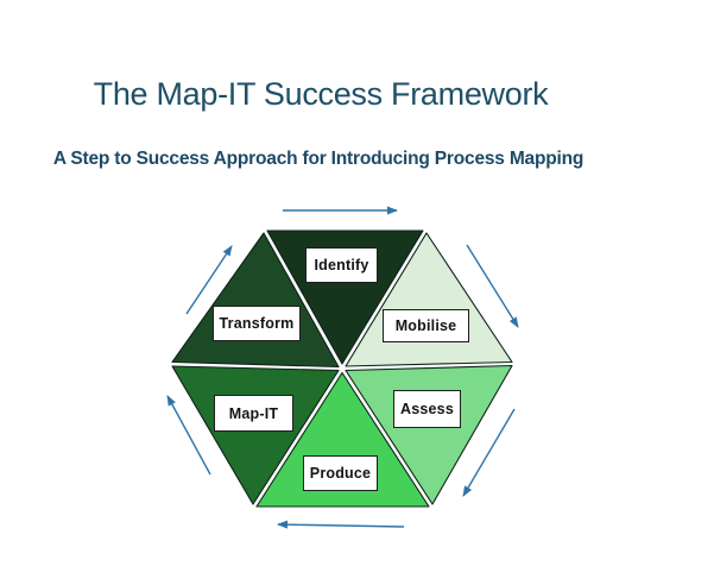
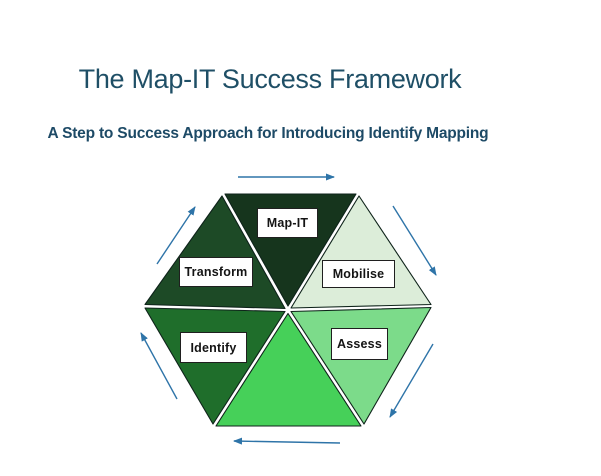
  The Map-IT Success Framework
- A Step to Success Approach for Introducing Process Mapping
+ A Step to Success Approach for Introducing Identify Mapping
- Identify
+ Map-IT
  Mobilise
  Assess
- Produce
- Map-IT
+ Identify
  Transform
